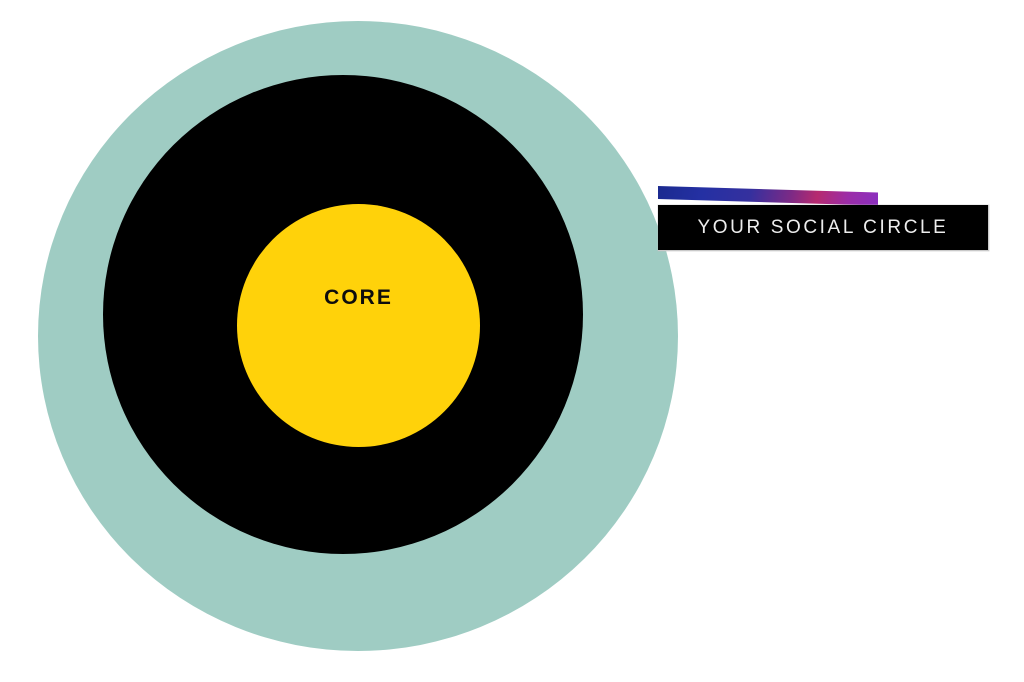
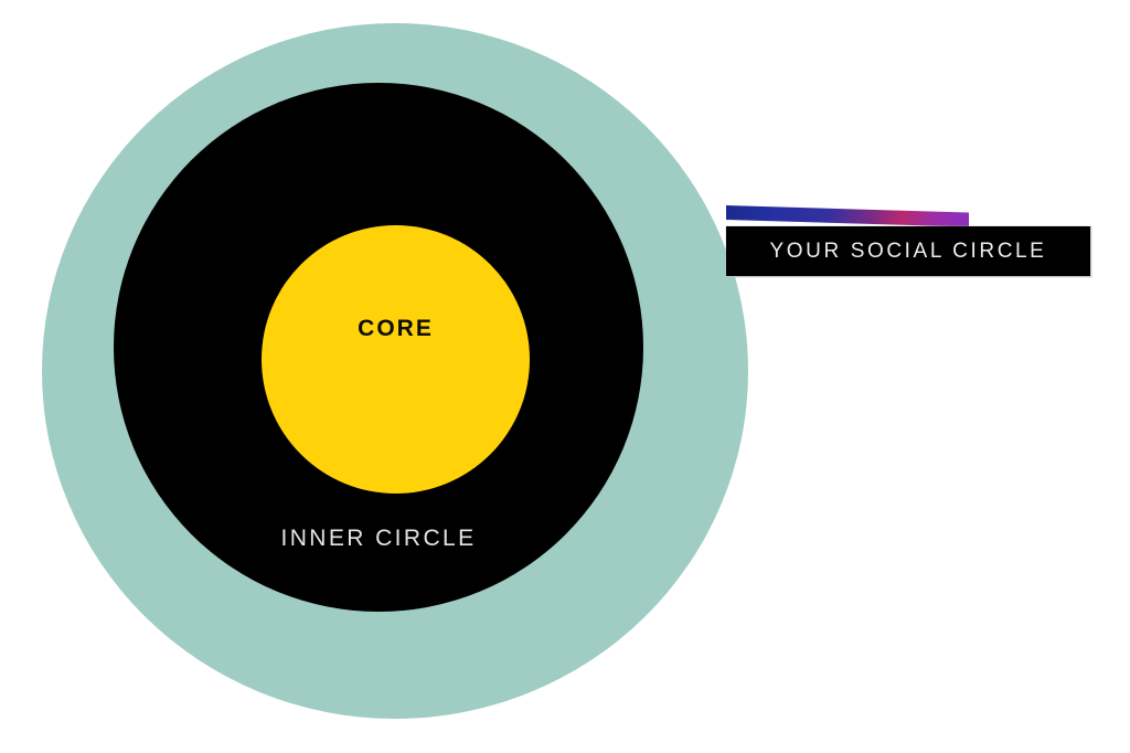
+ INNER CIRCLE
  CORE
  YOUR SOCIAL CIRCLE
